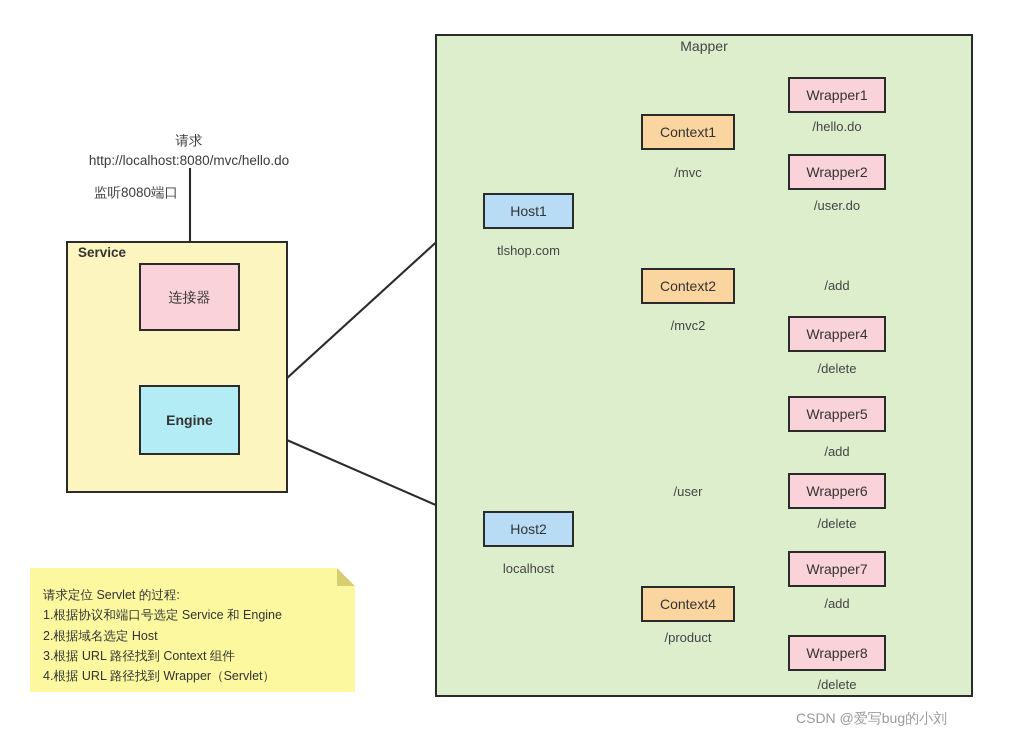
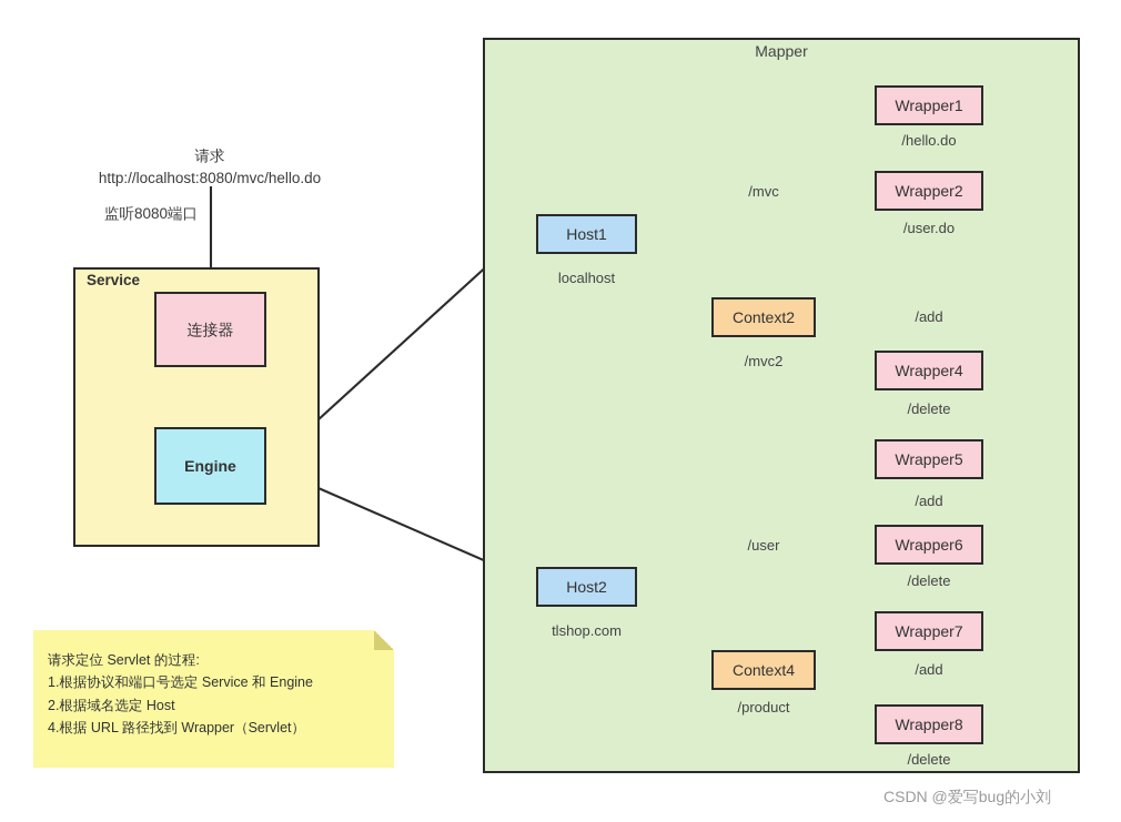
  请求
  http://localhost:8080/mvc/hello.do
  监听8080端口
  Service
  连接器
  Engine
  Mapper
  Host1
- tlshop.com
+ localhost
  Host2
- localhost
+ tlshop.com
- Context1
  /mvc
  Context2
  /mvc2
  /user
  Context4
  /product
  Wrapper1
  /hello.do
  Wrapper2
  /user.do
  /add
  Wrapper4
  /delete
  Wrapper5
  /add
  Wrapper6
  /delete
  Wrapper7
  /add
  Wrapper8
  /delete
  请求定位 Servlet 的过程:
  1.根据协议和端口号选定 Service 和 Engine
  2.根据域名选定 Host
- 3.根据 URL 路径找到 Context 组件
  4.根据 URL 路径找到 Wrapper（Servlet）
  CSDN @爱写bug的小刘
